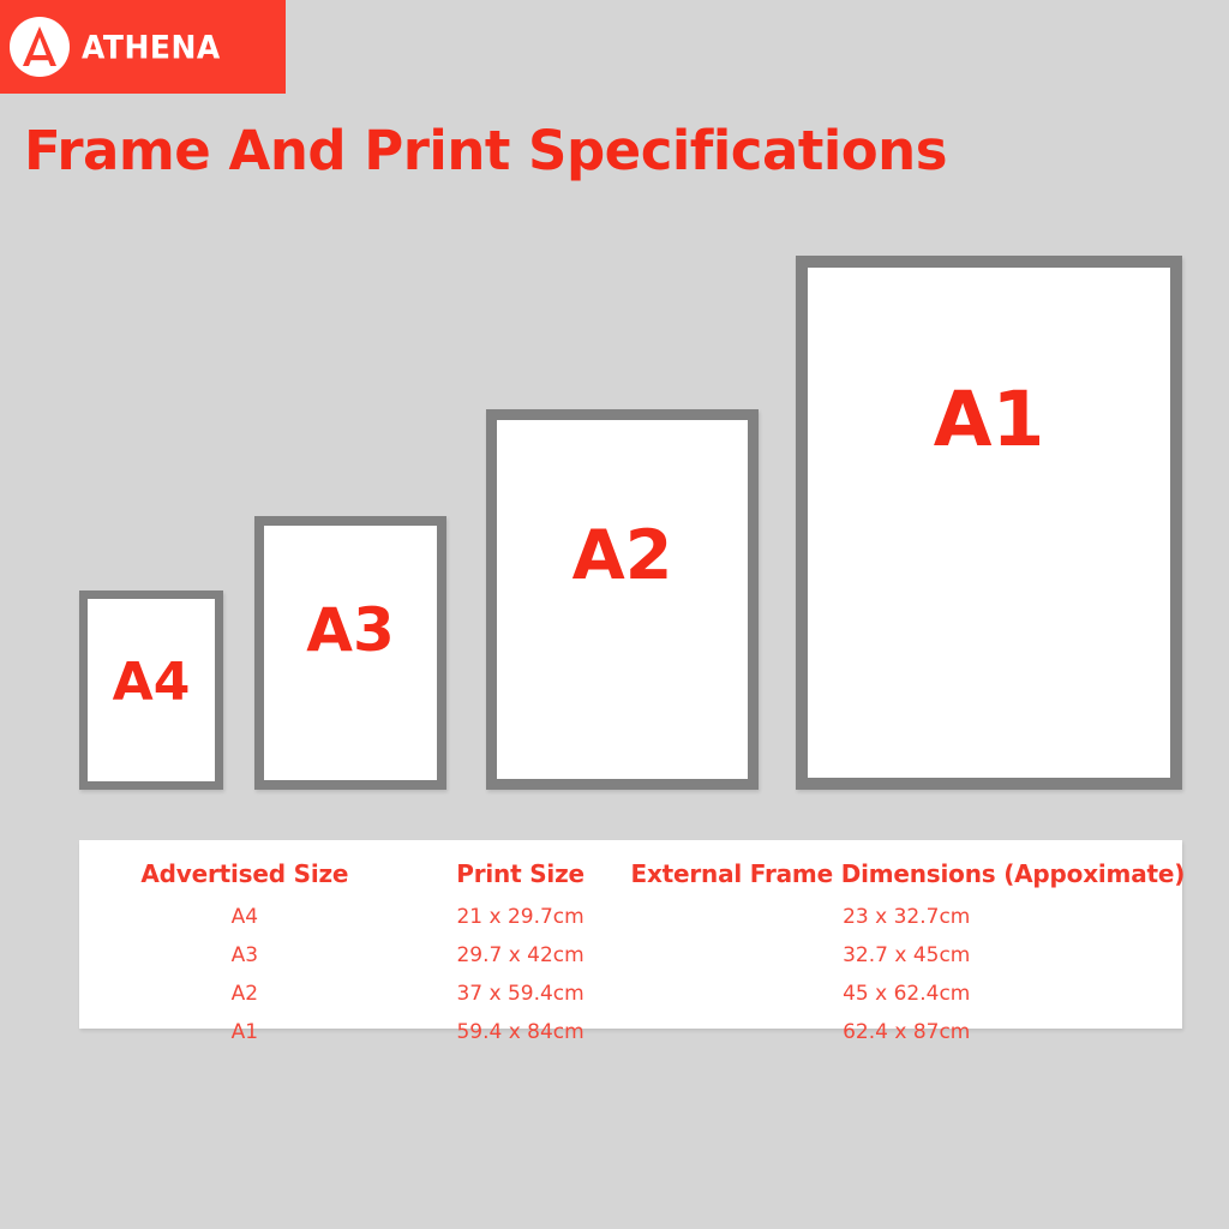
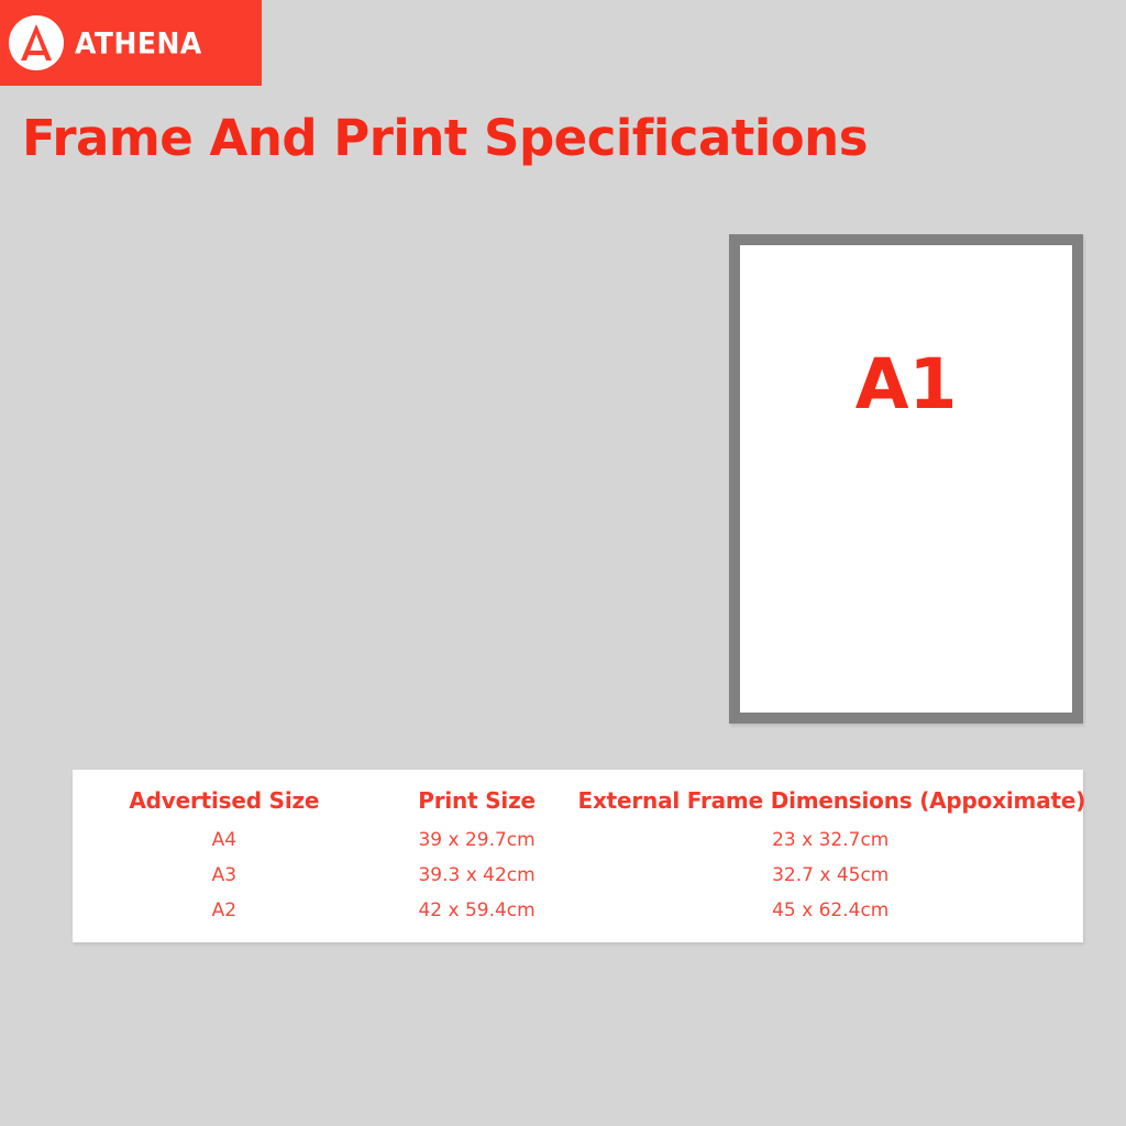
  ATHENA
  Frame And Print Specifications
- A4
- A3
- A2
  A1
  Advertised Size	Print Size	External Frame Dimensions (Appoximate)
- A4	21 x 29.7cm	23 x 32.7cm
+ A4	39 x 29.7cm	23 x 32.7cm
- A3	29.7 x 42cm	32.7 x 45cm
+ A3	39.3 x 42cm	32.7 x 45cm
- A2	37 x 59.4cm	45 x 62.4cm
+ A2	42 x 59.4cm	45 x 62.4cm
- A1	59.4 x 84cm	62.4 x 87cm
